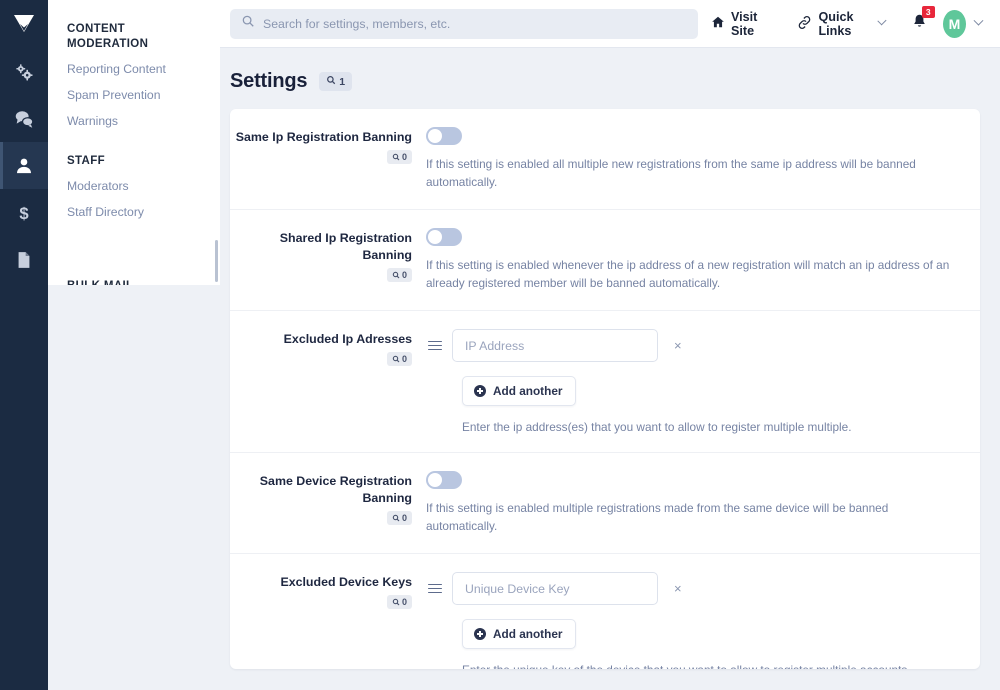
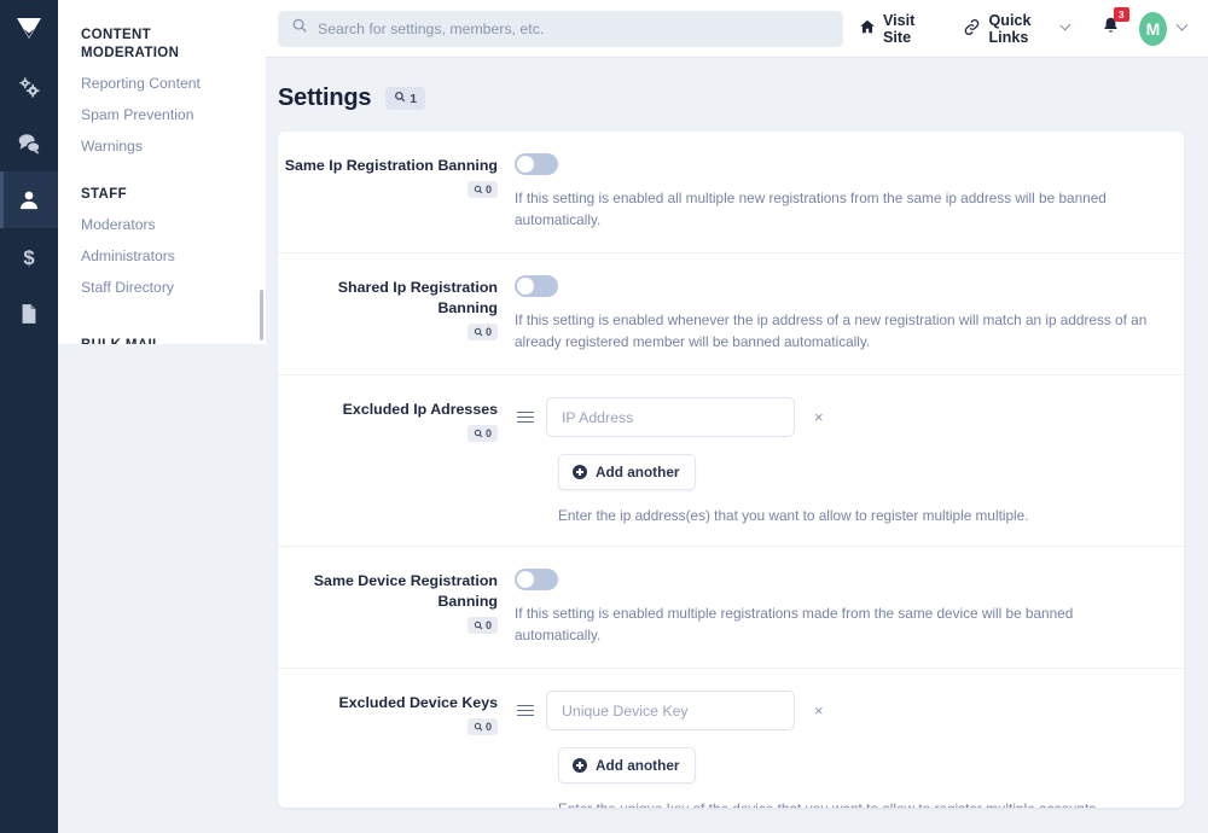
  $
  CONTENT MODERATION
  Reporting Content
  Spam Prevention
  Warnings
  STAFF
  Moderators
+ Administrators
  Staff Directory
  Search for settings, members, etc.
  Visit Site
  Quick Links
  3
  M
  Settings
  1
  Same Ip Registration Banning
  0
  If this setting is enabled all multiple new registrations from the same ip address will be banned automatically.
  Shared Ip Registration Banning
  0
  If this setting is enabled whenever the ip address of a new registration will match an ip address of an already registered member will be banned automatically.
  Excluded Ip Adresses
  0
  IP Address
  ×
  Add another
  Enter the ip address(es) that you want to allow to register multiple multiple.
  Same Device Registration Banning
  0
  If this setting is enabled multiple registrations made from the same device will be banned automatically.
  Excluded Device Keys
  0
  Unique Device Key
  ×
  Add another
